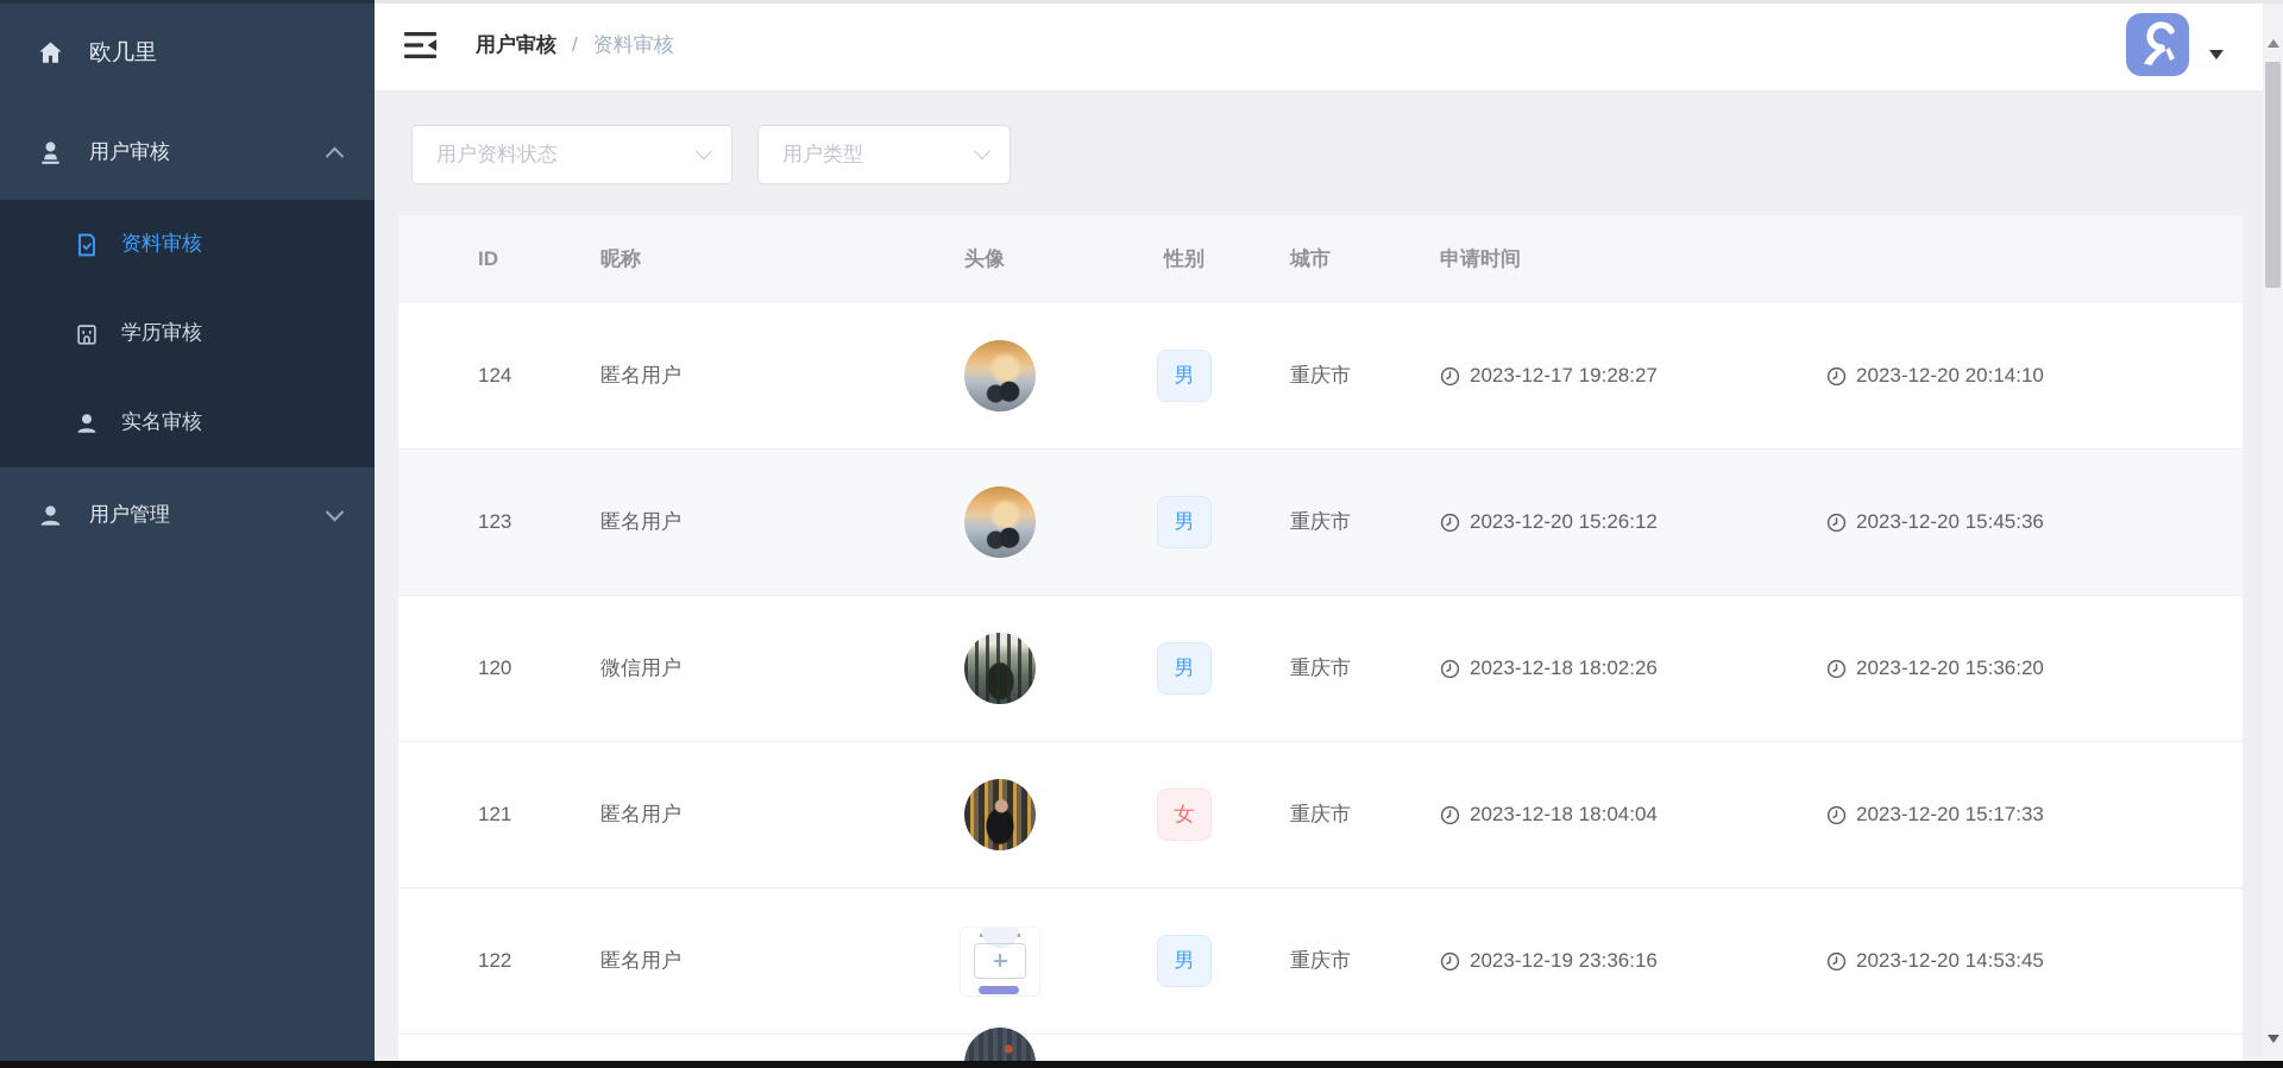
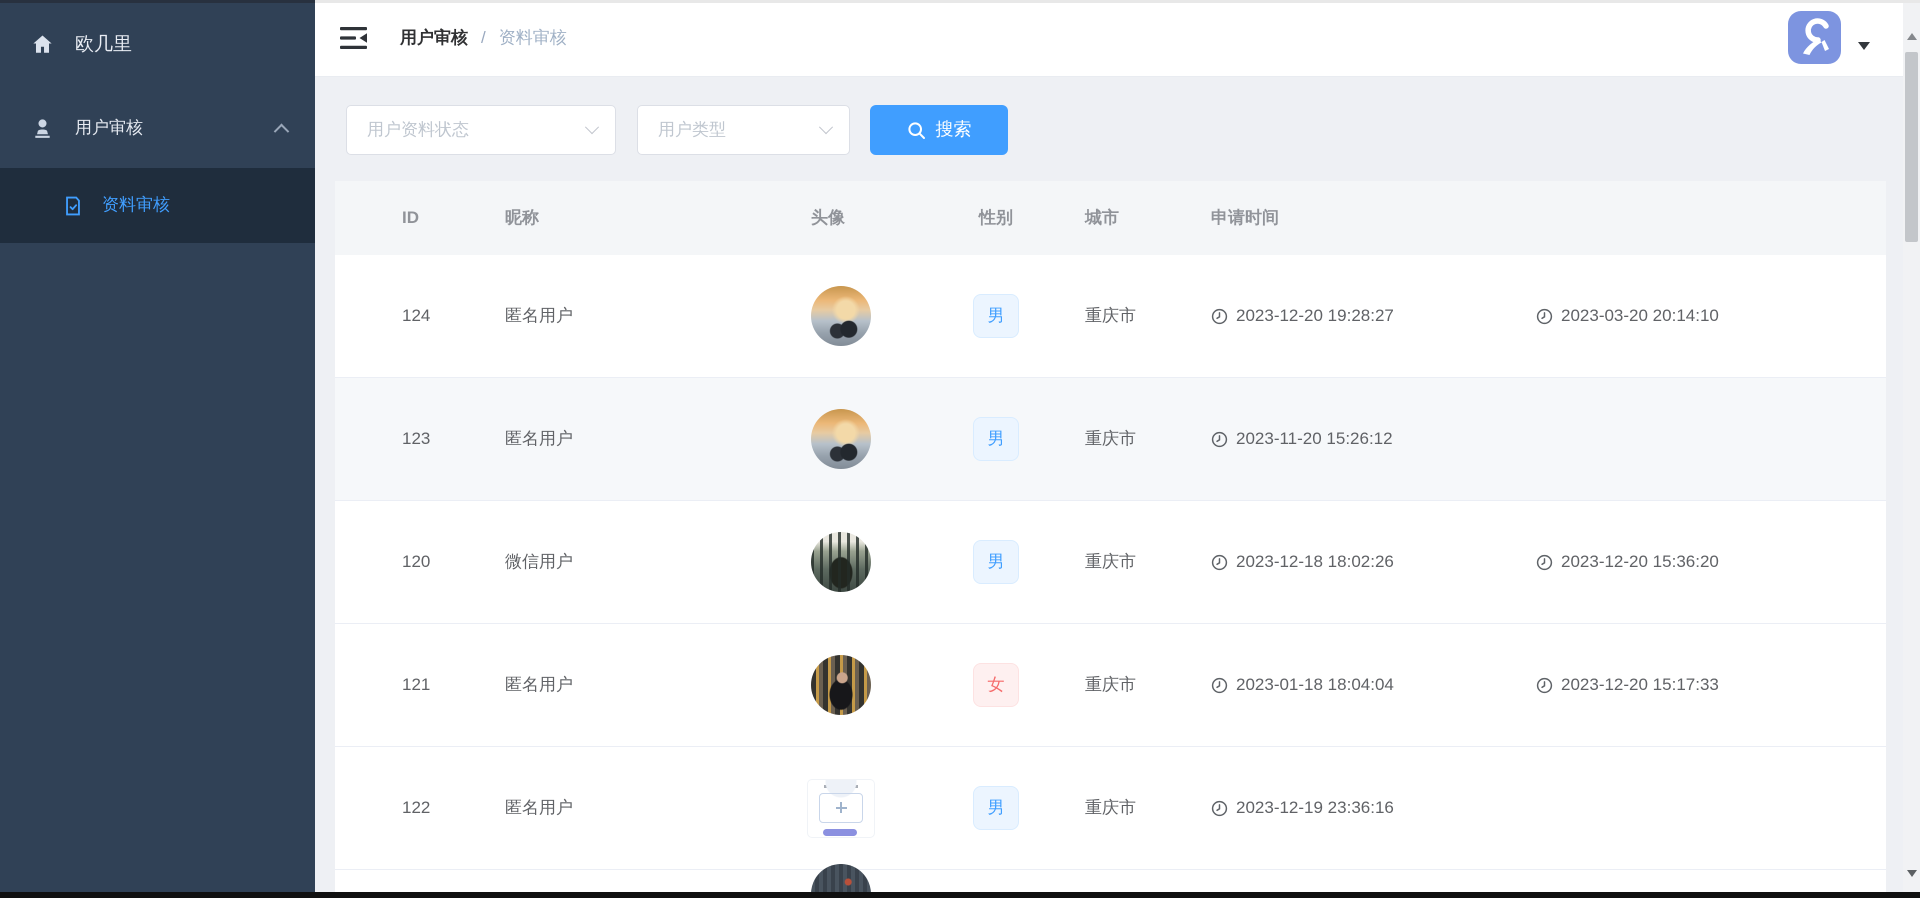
  欧几里
  用户审核
  资料审核
- 学历审核
- 实名审核
- 用户管理
  用户审核
  /
  资料审核
  用户资料状态
  用户类型
+ 搜索
  ID
  昵称
  头像
  性别
  城市
  申请时间
  124
  匿名用户
  男
  重庆市
- 2023-12-17 19:28:27
+ 2023-12-20 19:28:27
- 2023-12-20 20:14:10
+ 2023-03-20 20:14:10
  123
  匿名用户
  男
  重庆市
- 2023-12-20 15:26:12
+ 2023-11-20 15:26:12
- 2023-12-20 15:45:36
  120
  微信用户
  男
  重庆市
  2023-12-18 18:02:26
  2023-12-20 15:36:20
  121
  匿名用户
  女
  重庆市
- 2023-12-18 18:04:04
+ 2023-01-18 18:04:04
  2023-12-20 15:17:33
  122
  匿名用户
  男
  重庆市
  2023-12-19 23:36:16
- 2023-12-20 14:53:45
